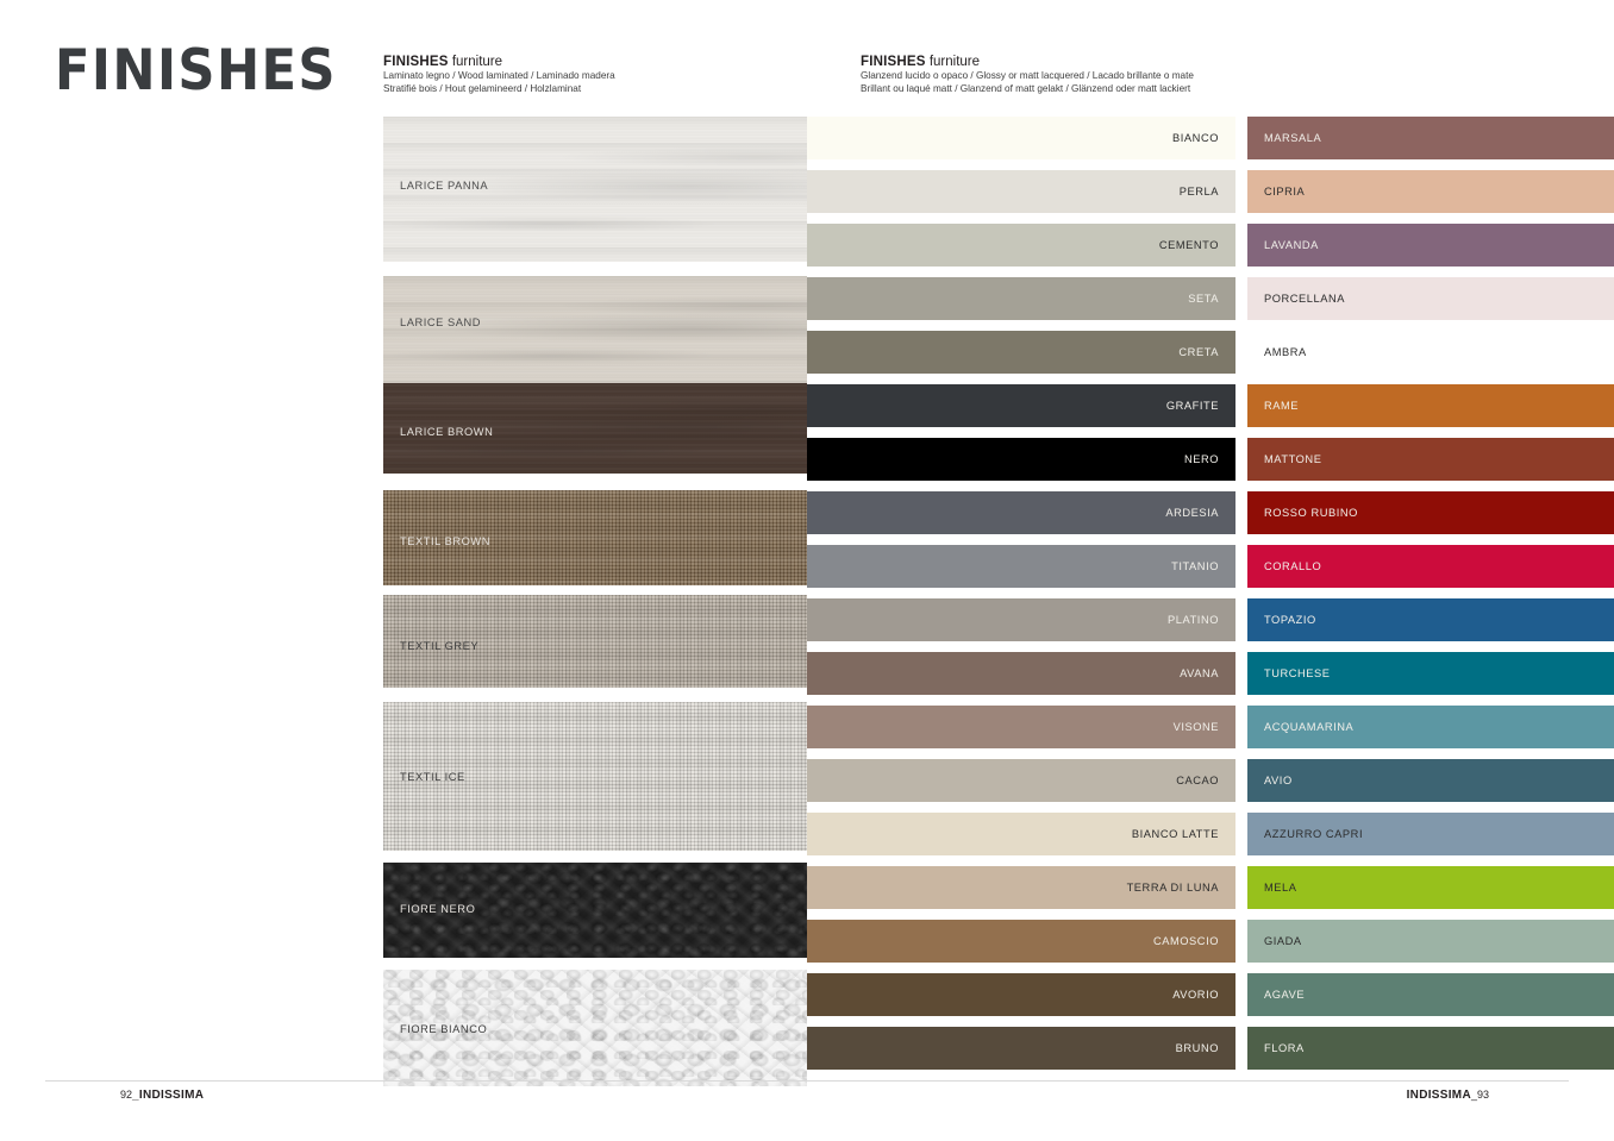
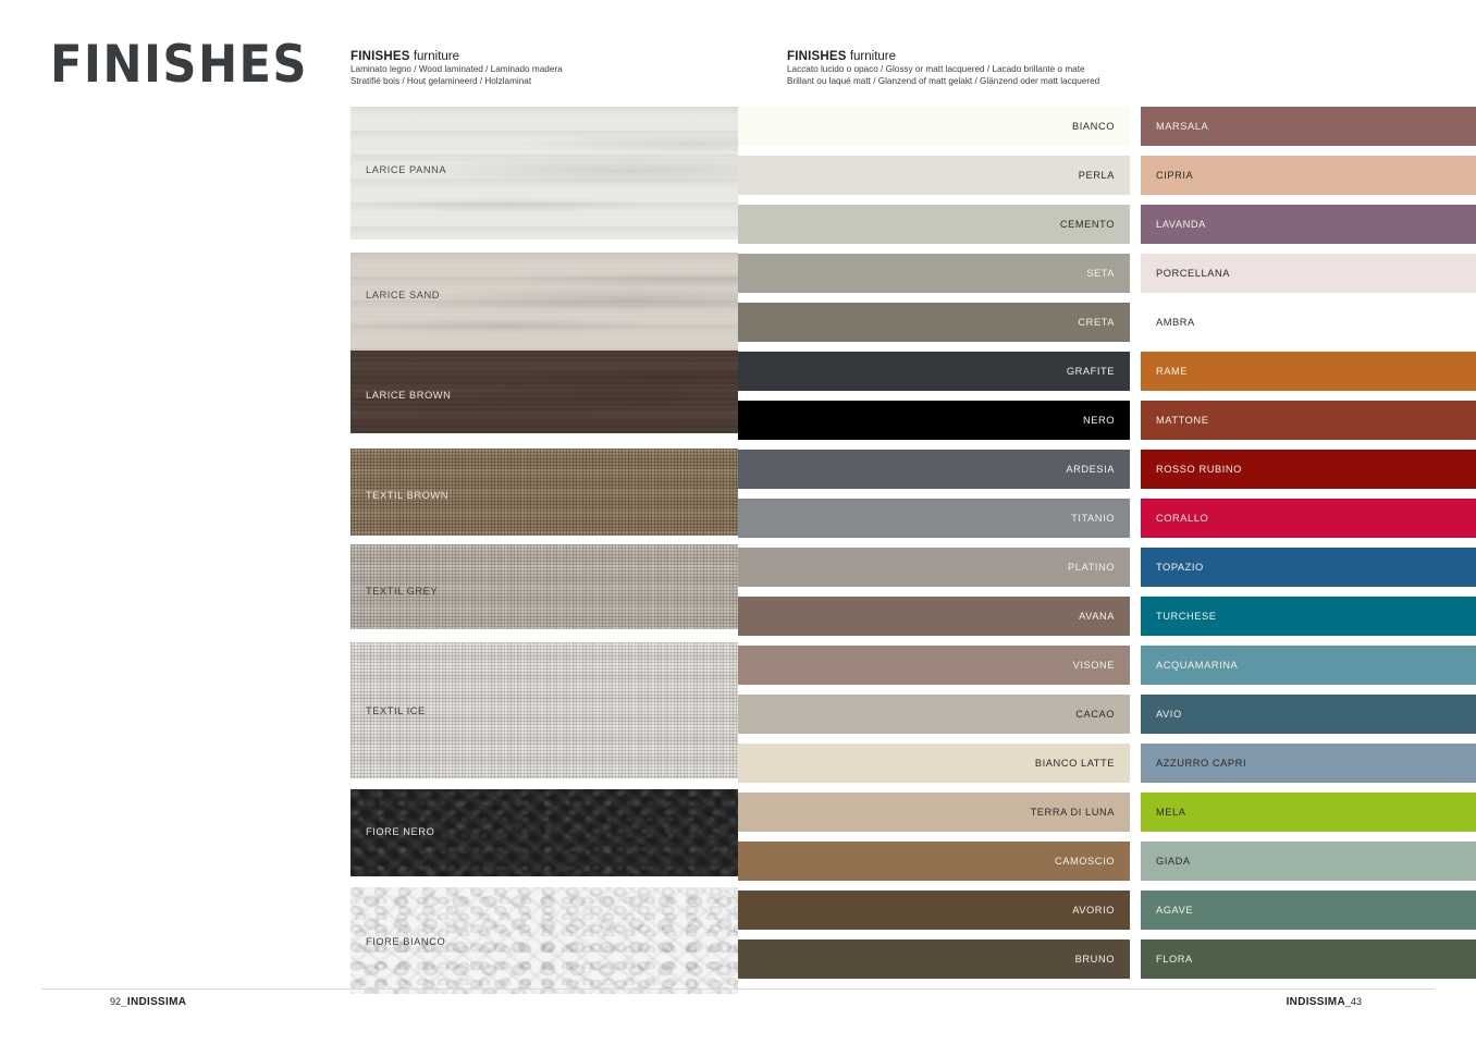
  FINISHES
  FINISHES furniture
  Laminato legno / Wood laminated / Laminado madera
  Stratifié bois / Hout gelamineerd / Holzlaminat
  FINISHES furniture
- Glanzend lucido o opaco / Glossy or matt lacquered / Lacado brillante o mate
+ Laccato lucido o opaco / Glossy or matt lacquered / Lacado brillante o mate
- Brillant ou laqué matt / Glanzend of matt gelakt / Glänzend oder matt lackiert
+ Brillant ou laqué matt / Glanzend of matt gelakt / Glänzend oder matt lacquered
  LARICE PANNA
  LARICE SAND
  LARICE BROWN
  TEXTIL BROWN
  TEXTIL GREY
  TEXTIL ICE
  FIORE NERO
  FIORE BIANCO
  BIANCO
  PERLA
  CEMENTO
  SETA
  CRETA
  GRAFITE
  NERO
  ARDESIA
  TITANIO
  PLATINO
  AVANA
  VISONE
  CACAO
  BIANCO LATTE
  TERRA DI LUNA
  CAMOSCIO
  AVORIO
  BRUNO
  MARSALA
  CIPRIA
  LAVANDA
  PORCELLANA
  AMBRA
  RAME
  MATTONE
  ROSSO RUBINO
  CORALLO
  TOPAZIO
  TURCHESE
  ACQUAMARINA
  AVIO
  AZZURRO CAPRI
  MELA
  GIADA
  AGAVE
  FLORA
  92_INDISSIMA
- INDISSIMA_93
+ INDISSIMA_43
